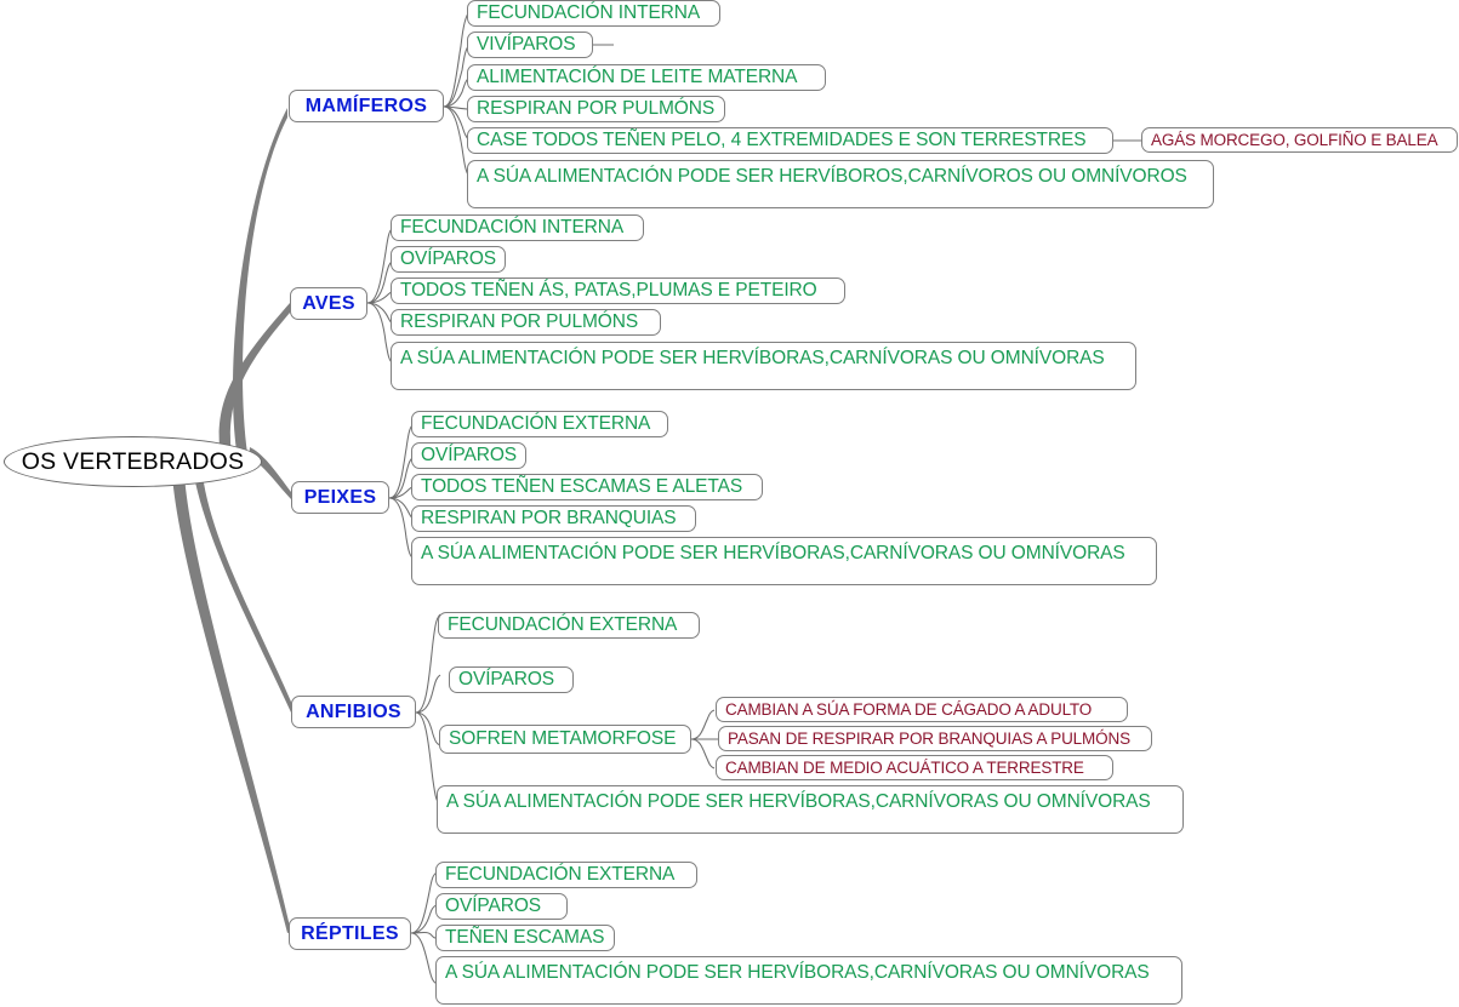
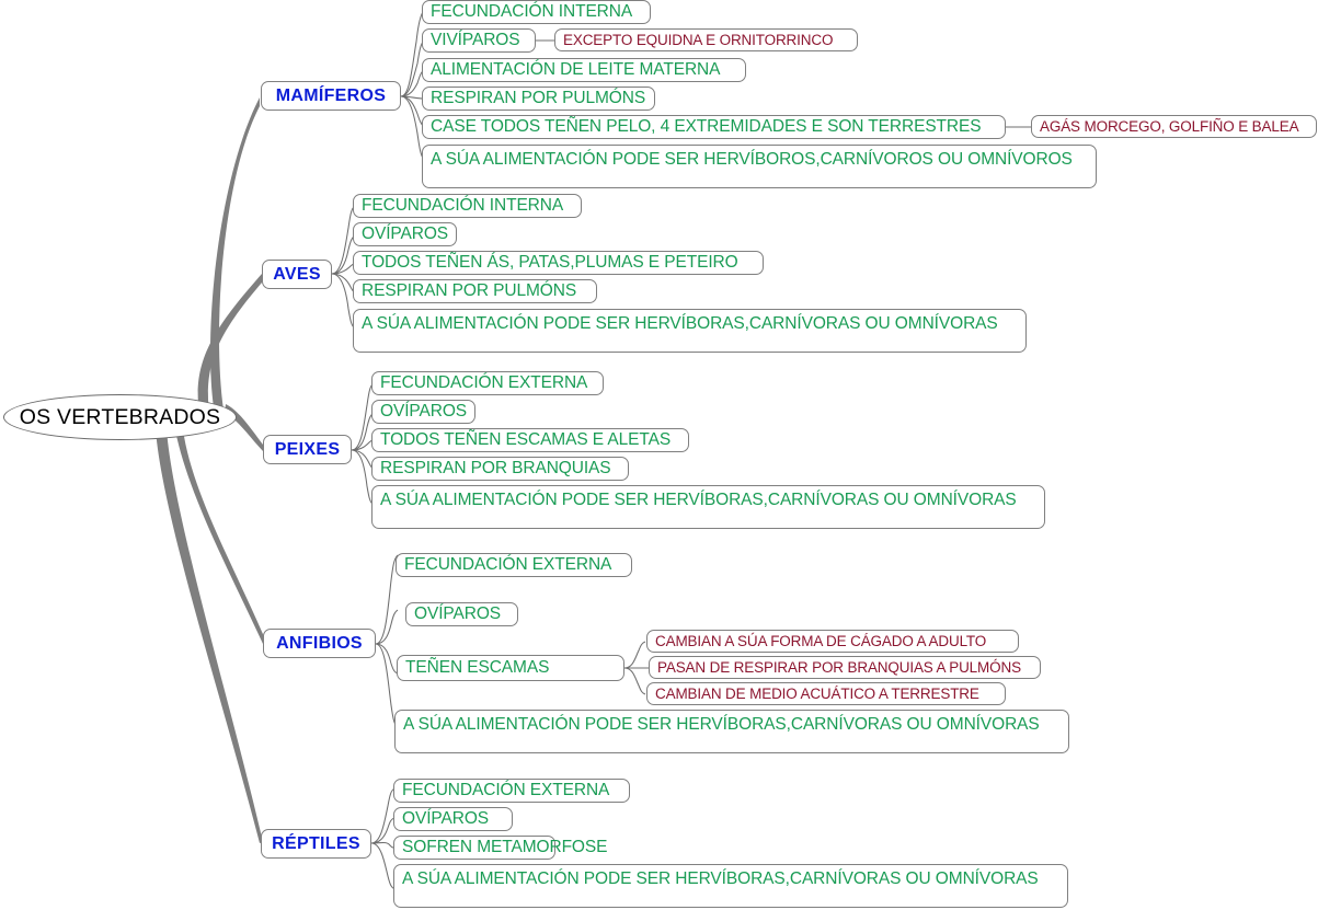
  OS VERTEBRADOS
  MAMÍFEROS
  FECUNDACIÓN INTERNA
  VIVÍPAROS
+ EXCEPTO EQUIDNA E ORNITORRINCO
  ALIMENTACIÓN DE LEITE MATERNA
  RESPIRAN POR PULMÓNS
  CASE TODOS TEÑEN PELO, 4 EXTREMIDADES E SON TERRESTRES
  AGÁS MORCEGO, GOLFIÑO E BALEA
  A SÚA ALIMENTACIÓN PODE SER HERVÍBOROS,CARNÍVOROS OU OMNÍVOROS
  AVES
  FECUNDACIÓN INTERNA
  OVÍPAROS
  TODOS TEÑEN ÁS, PATAS,PLUMAS E PETEIRO
  RESPIRAN POR PULMÓNS
  A SÚA ALIMENTACIÓN PODE SER HERVÍBORAS,CARNÍVORAS OU OMNÍVORAS
  PEIXES
  FECUNDACIÓN EXTERNA
  OVÍPAROS
  TODOS TEÑEN ESCAMAS E ALETAS
  RESPIRAN POR BRANQUIAS
  A SÚA ALIMENTACIÓN PODE SER HERVÍBORAS,CARNÍVORAS OU OMNÍVORAS
  ANFIBIOS
  FECUNDACIÓN EXTERNA
  OVÍPAROS
- SOFREN METAMORFOSE
+ TEÑEN ESCAMAS
  CAMBIAN A SÚA FORMA DE CÁGADO A ADULTO
  PASAN DE RESPIRAR POR BRANQUIAS A PULMÓNS
  CAMBIAN DE MEDIO ACUÁTICO A TERRESTRE
  A SÚA ALIMENTACIÓN PODE SER HERVÍBORAS,CARNÍVORAS OU OMNÍVORAS
  RÉPTILES
  FECUNDACIÓN EXTERNA
  OVÍPAROS
- TEÑEN ESCAMAS
+ SOFREN METAMORFOSE
  A SÚA ALIMENTACIÓN PODE SER HERVÍBORAS,CARNÍVORAS OU OMNÍVORAS
